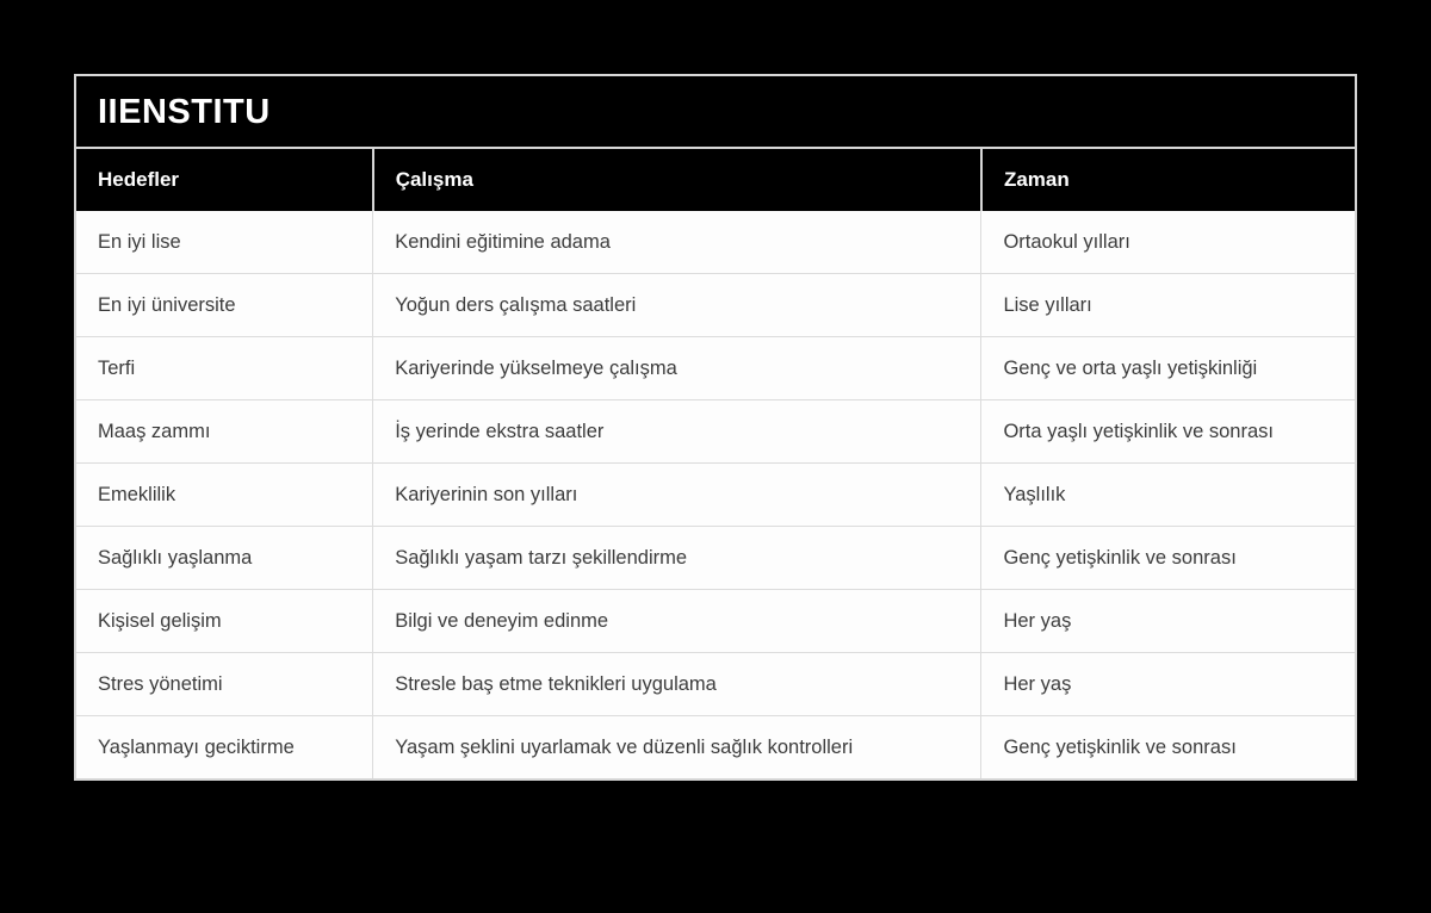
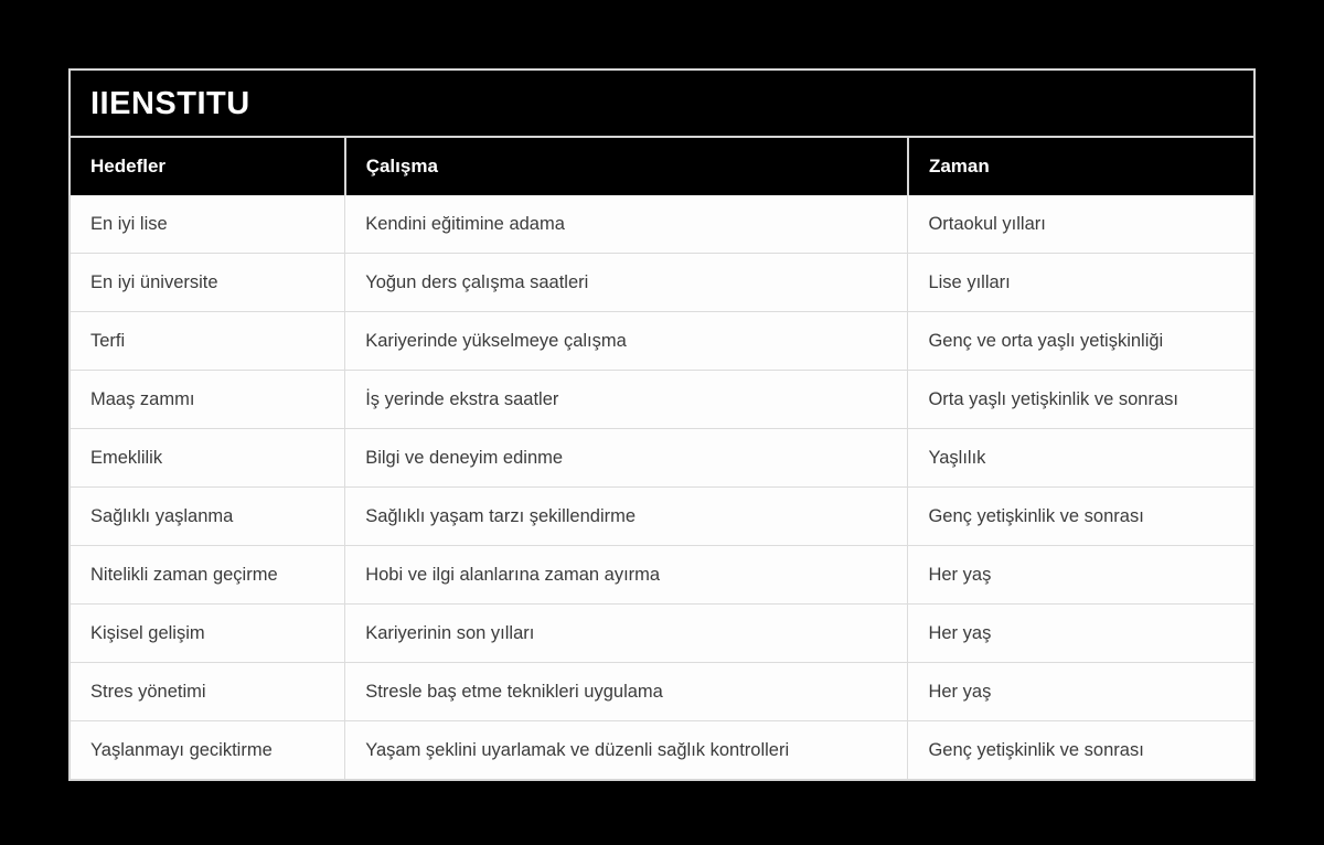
  IIENSTITU
  Hedefler	Çalışma	Zaman
  En iyi lise	Kendini eğitimine adama	Ortaokul yılları
  En iyi üniversite	Yoğun ders çalışma saatleri	Lise yılları
  Terfi	Kariyerinde yükselmeye çalışma	Genç ve orta yaşlı yetişkinliği
  Maaş zammı	İş yerinde ekstra saatler	Orta yaşlı yetişkinlik ve sonrası
- Emeklilik	Kariyerinin son yılları	Yaşlılık
+ Emeklilik	Bilgi ve deneyim edinme	Yaşlılık
  Sağlıklı yaşlanma	Sağlıklı yaşam tarzı şekillendirme	Genç yetişkinlik ve sonrası
+ Nitelikli zaman geçirme	Hobi ve ilgi alanlarına zaman ayırma	Her yaş
- Kişisel gelişim	Bilgi ve deneyim edinme	Her yaş
+ Kişisel gelişim	Kariyerinin son yılları	Her yaş
  Stres yönetimi	Stresle baş etme teknikleri uygulama	Her yaş
  Yaşlanmayı geciktirme	Yaşam şeklini uyarlamak ve düzenli sağlık kontrolleri	Genç yetişkinlik ve sonrası
